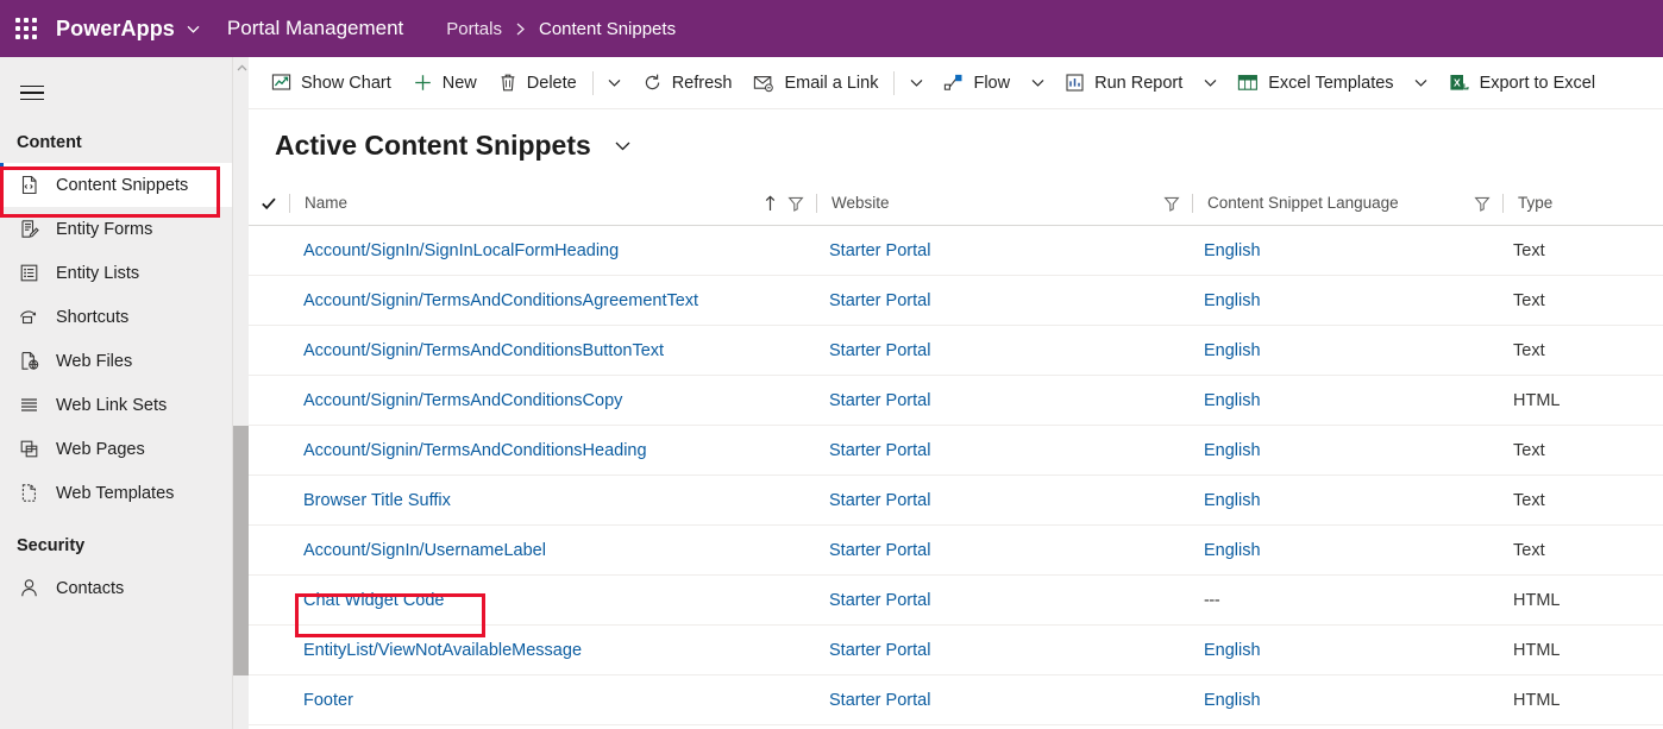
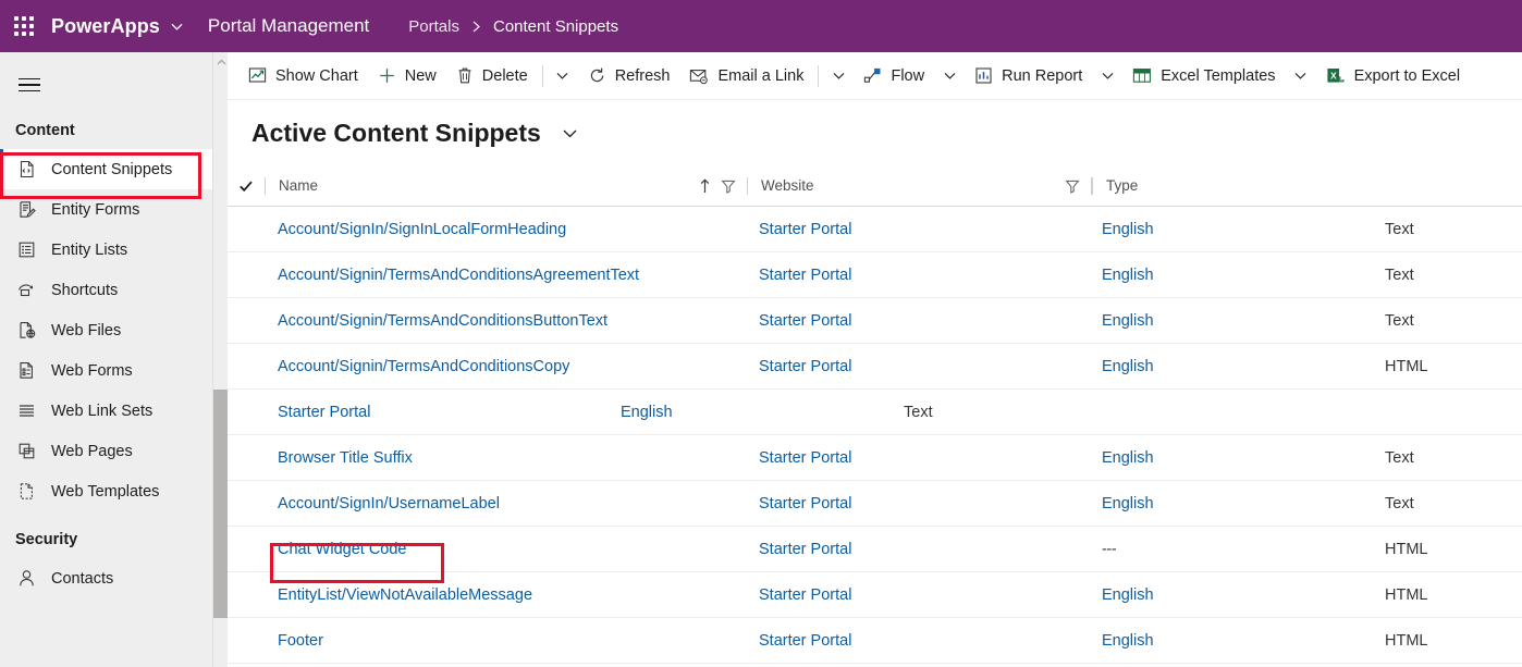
  PowerApps
  Portal Management
  Portals
  Content Snippets
  Content
  Content Snippets
  Entity Forms
  Entity Lists
  Shortcuts
  Web Files
+ Web Forms
  Web Link Sets
  Web Pages
  Web Templates
  Security
  Contacts
  Show Chart
  New
  Delete
  Refresh
  Email a Link
  Flow
  Run Report
  Excel Templates
  X
  Export to Excel
  Active Content Snippets
  Name
  Website
- Content Snippet Language
  Type
  Account/SignIn/SignInLocalFormHeading
  Starter Portal
  English
  Text
  Account/Signin/TermsAndConditionsAgreementText
  Starter Portal
  English
  Text
  Account/Signin/TermsAndConditionsButtonText
  Starter Portal
  English
  Text
  Account/Signin/TermsAndConditionsCopy
  Starter Portal
  English
  HTML
- Account/Signin/TermsAndConditionsHeading
  Starter Portal
  English
  Text
  Browser Title Suffix
  Starter Portal
  English
  Text
  Account/SignIn/UsernameLabel
  Starter Portal
  English
  Text
  Chat Widget Code
  Starter Portal
  ---
  HTML
  EntityList/ViewNotAvailableMessage
  Starter Portal
  English
  HTML
  Footer
  Starter Portal
  English
  HTML
